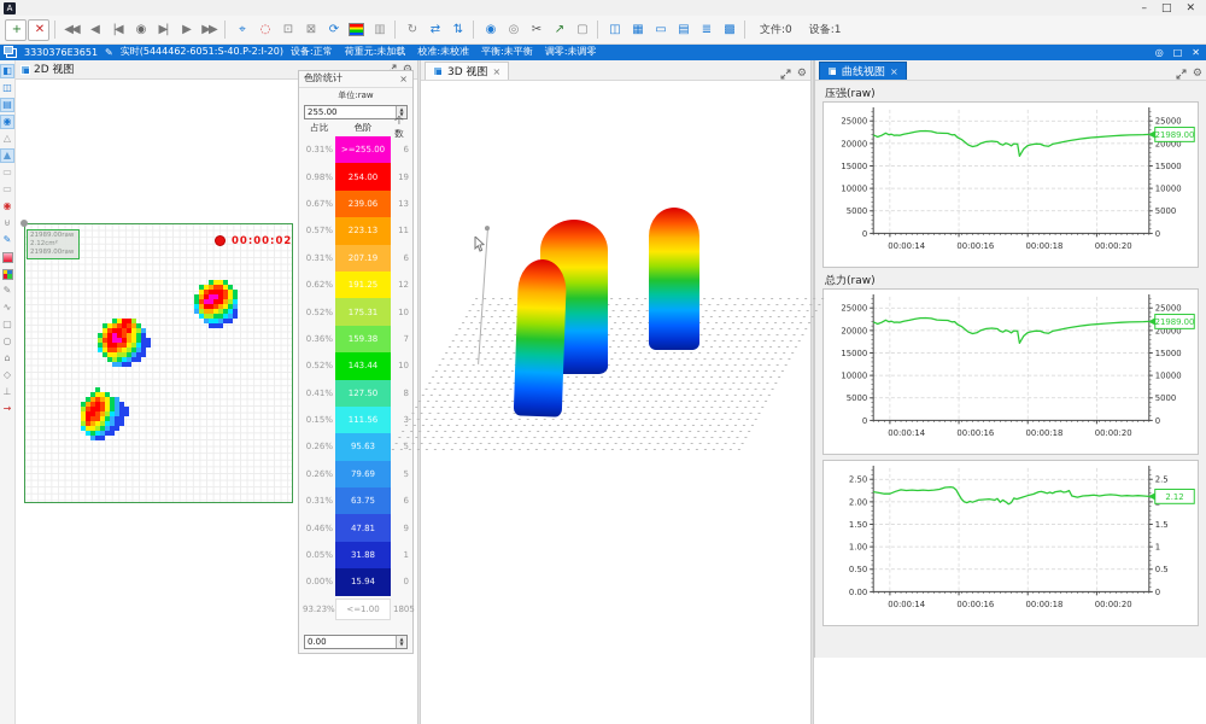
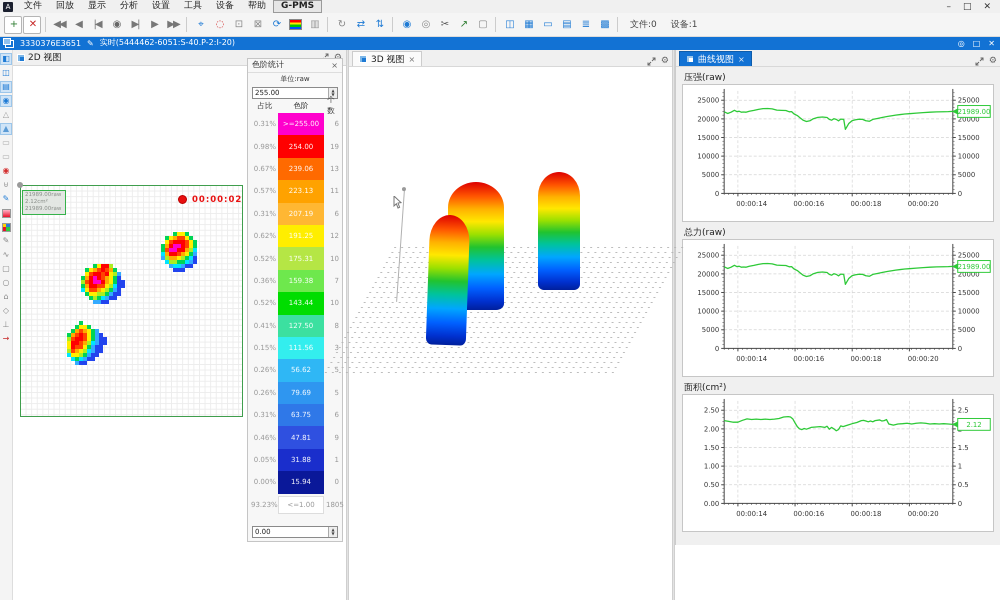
  A
+ 文件
+ 回放
+ 显示
+ 分析
+ 设置
+ 工具
+ 设备
+ 帮助
+ G-PMS
  –
  □
  ✕
  +
  ✕
  ◀◀
  ◀
  |◀
  ◉
  ▶|
  ▶
  ▶▶
  ⌖
  ◌
  ⊡
  ⊠
  ⟳
  ▥
  ↻
  ⇄
  ⇅
  ◉
  ◎
  ✂
  ↗
  ▢
  ◫
  ▦
  ▭
  ▤
  ≣
  ▩
  文件:0
  设备:1
  3330376E3651
  ✎
  实时(5444462-6051:S-40.P-2:I-20)
- 设备:正常
- 荷重元:未加载
- 校准:未校准
- 平衡:未平衡
- 调零:未调零
  ◎
  □
  ✕
  ◧
  ◫
  ▤
  ◉
  △
  ▲
  ▭
  ▭
  ◉
  ⊎
  ✎
  ✎
  ∿
  ▢
  ○
  ⌂
  ◇
  ⊥
  →
  2D 视图
  00:00:02
  色阶统计
  ×
  单位:raw
  255.00
  占比
  色阶
  个数
  0.98%
  254.00
  19
  0.67%
  239.06
  13
  0.57%
  223.13
  11
  0.31%
  207.19
  6
  0.62%
  191.25
  12
  0.52%
  175.31
  10
  0.36%
  159.38
  7
  0.52%
  143.44
  10
  0.41%
  127.50
  8
  0.15%
  111.56
  0.26%
- 95.63
+ 56.62
  0.26%
  79.69
  5
  0.31%
  63.75
  6
  0.46%
  47.81
  9
  0.05%
  31.88
  1
  0.00%
  15.94
  0
  93.23%
  <=1.00
  1805
  0.00
  3D 视图
  ×
  ⚙
  曲线视图
  ×
  ⚙
  压强(raw)
  25000
  25000
  20000
  20000
  15000
  15000
  10000
  10000
  5000
  5000
  0
  0
  00:00:14
  00:00:16
  00:00:18
  00:00:20
  21989.00
  总力(raw)
  25000
  25000
  20000
  20000
  15000
  15000
  10000
  10000
  5000
  5000
  0
  0
  00:00:14
  00:00:16
  00:00:18
  00:00:20
  21989.00
+ 面积(cm²)
  2.50
  2.5
  2.00
  1.50
  1.5
  1.00
  1
  0.50
  0.5
  0.00
  0
  00:00:14
  00:00:16
  00:00:18
  00:00:20
  2.12
